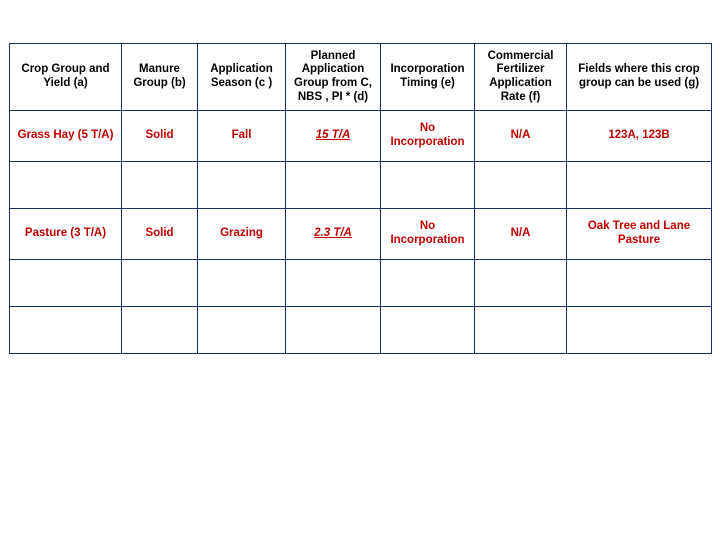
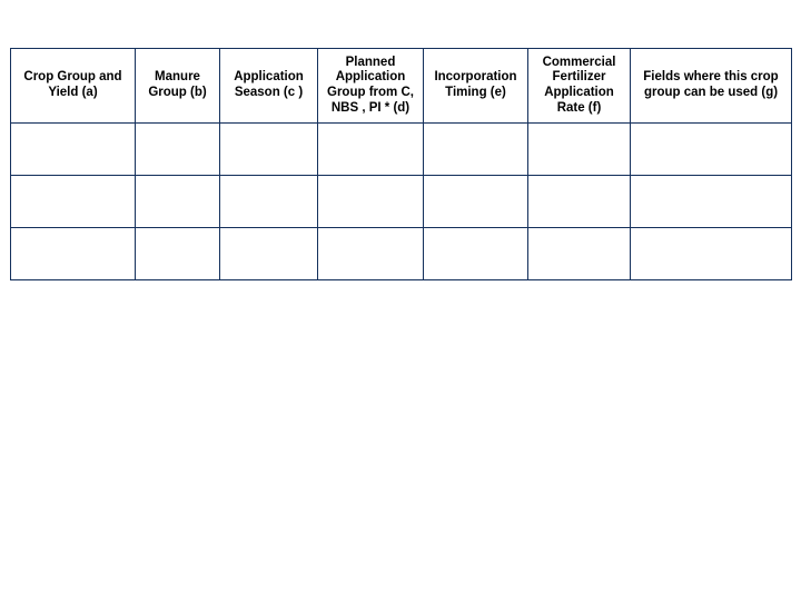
  Crop Group and Yield (a)	Manure Group (b)	Application Season (c )	Planned Application Group from C, NBS , PI * (d)	Incorporation Timing (e)	Commercial Fertilizer Application Rate (f)	Fields where this crop group can be used (g)
- Grass Hay (5 T/A)	Solid	Fall	15 T/A	No Incorporation	N/A	123A, 123B
- Pasture (3 T/A)	Solid	Grazing	2.3 T/A	No Incorporation	N/A	Oak Tree and Lane Pasture
